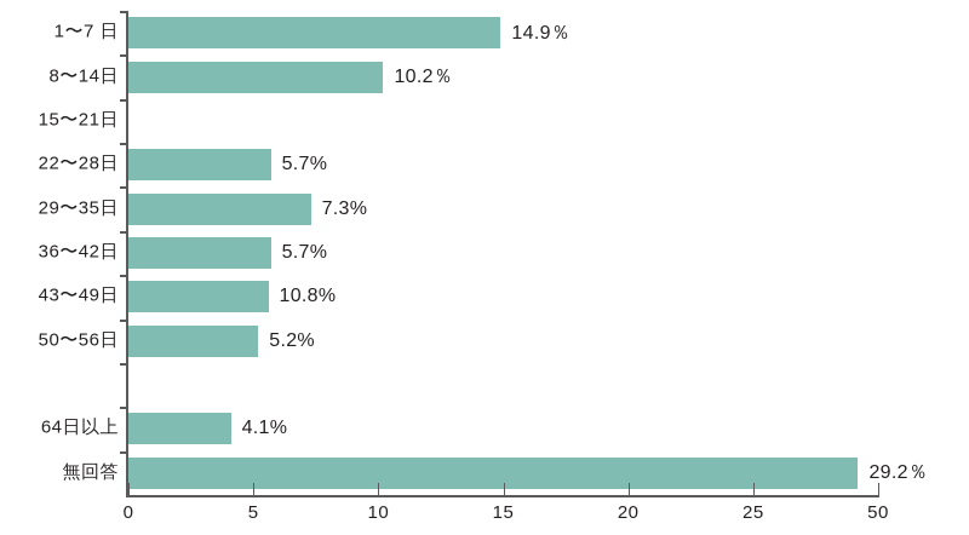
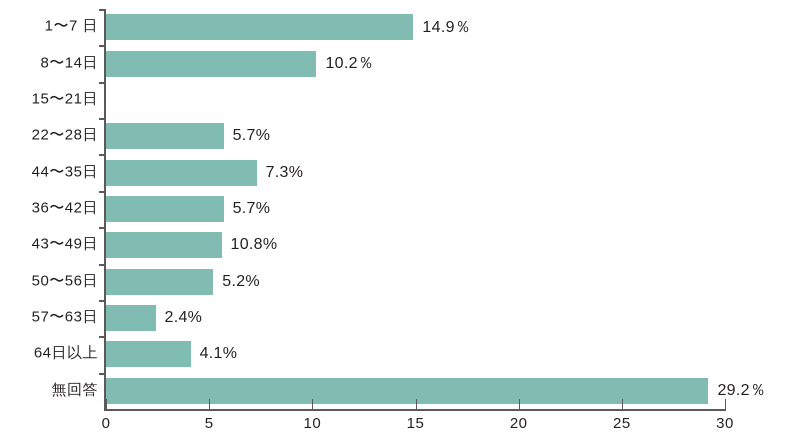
  1〜7 日
  14.9％
  8〜14日
  10.2％
  15〜21日
  22〜28日
  5.7%
- 29〜35日
+ 44〜35日
  7.3%
  36〜42日
  5.7%
  43〜49日
  10.8%
  50〜56日
  5.2%
+ 57〜63日
+ 2.4%
  64日以上
  4.1%
  無回答
  29.2％
  0
  5
  10
  15
  20
  25
- 50
+ 30
